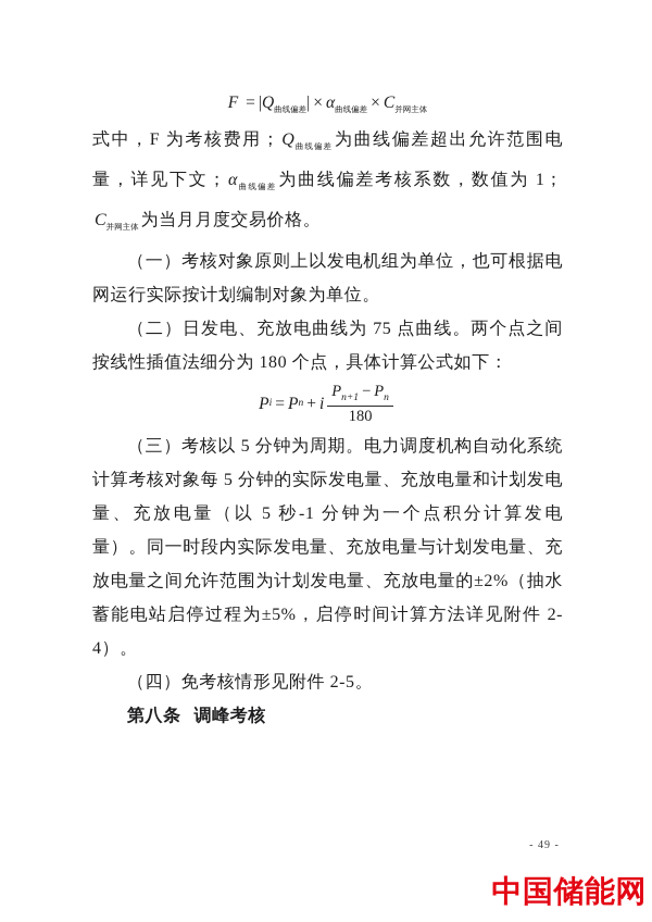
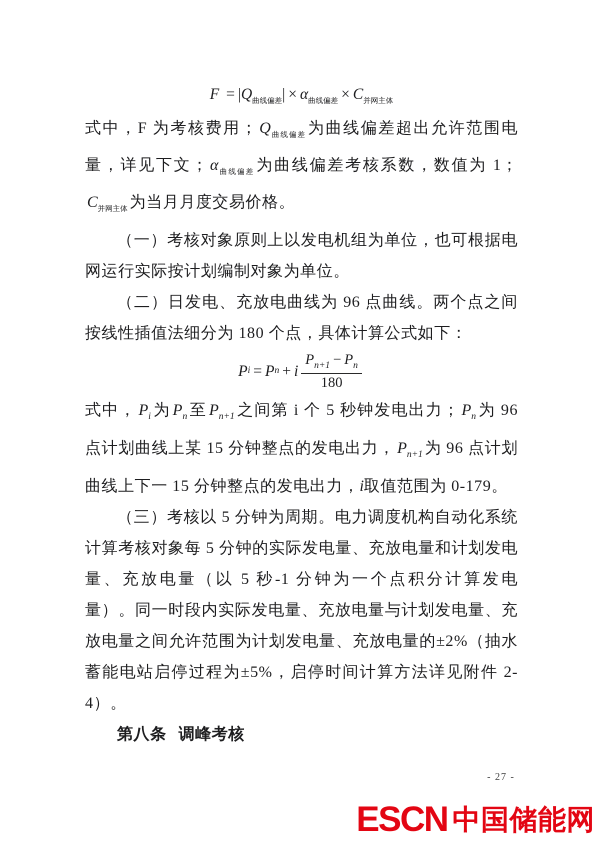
  F = |Q曲线偏差| × α曲线偏差× C并网主体
  式中，F 为考核费用；Q曲线偏差为曲线偏差超出允许范围电量，详见下文；α曲线偏差为曲线偏差考核系数，数值为 1；C并网主体为当月月度交易价格。
  （一）考核对象原则上以发电机组为单位，也可根据电网运行实际按计划编制对象为单位。
- （二）日发电、充放电曲线为 75 点曲线。两个点之间按线性插值法细分为 180 个点，具体计算公式如下：
+ （二）日发电、充放电曲线为 96 点曲线。两个点之间按线性插值法细分为 180 个点，具体计算公式如下：
  P
  i
  =
  P
  n
  +
  i
  Pn+1− Pn
  180
+ 式中，Pi为Pn至Pn+1之间第 i 个 5 秒钟发电出力；Pn为 96 点计划曲线上某 15 分钟整点的发电出力，Pn+1为 96 点计划曲线上下一 15 分钟整点的发电出力，i取值范围为 0-179。
  （三）考核以 5 分钟为周期。电力调度机构自动化系统计算考核对象每 5 分钟的实际发电量、充放电量和计划发电量、充放电量（以 5 秒-1 分钟为一个点积分计算发电量）。同一时段内实际发电量、充放电量与计划发电量、充放电量之间允许范围为计划发电量、充放电量的±2%（抽水蓄能电站启停过程为±5%，启停时间计算方法详见附件 2-4）。
- （四）免考核情形见附件 2-5。
  第八条 调峰考核
- - 49 -
+ - 27 -
+ ESCN
  中国储能网
